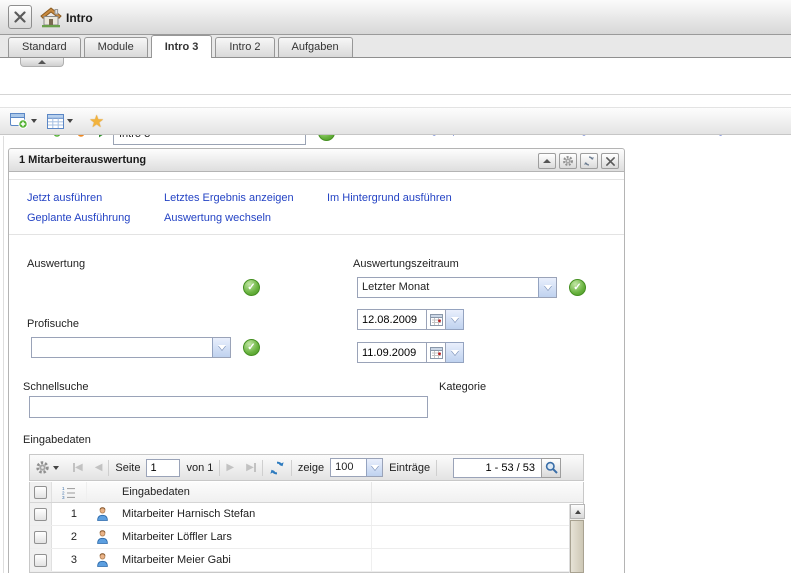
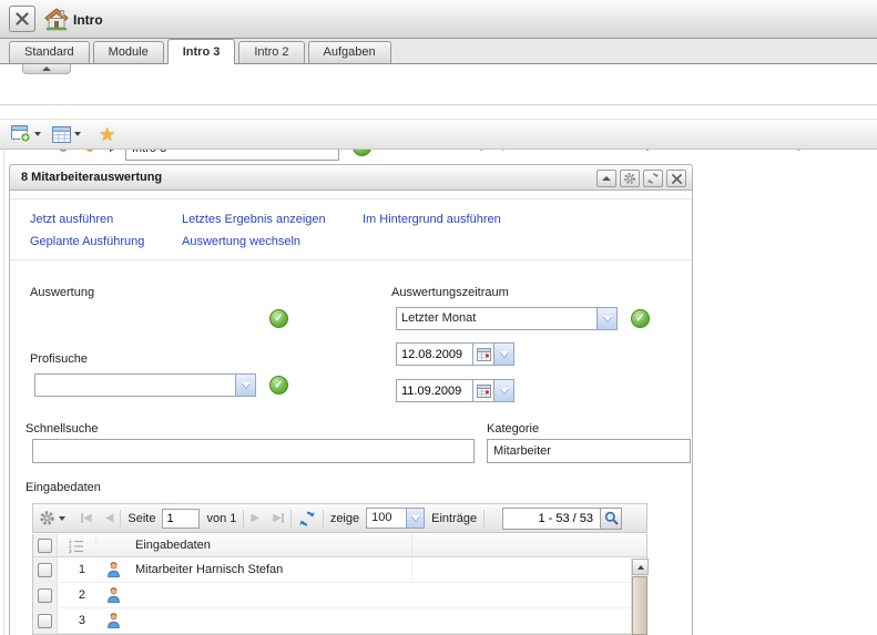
  Intro
  Standard
  Module
  Intro 3
  Intro 2
  Aufgaben
  ★
- 1 Mitarbeiterauswertung
+ 8 Mitarbeiterauswertung
  Jetzt ausführen
  Letztes Ergebnis anzeigen
  Im Hintergrund ausführen
  Geplante Ausführung
  Auswertung wechseln
  Auswertung
  ✓
  Auswertungszeitraum
  Letzter Monat
  ✓
  12.08.2009
  Profisuche
  ✓
  11.09.2009
  Schnellsuche
  Kategorie
+ Mitarbeiter
  Eingabedaten
  ◀
  ◀
  Seite
  1
  von 1
  ▶
  ▶
  zeige
  100
  Einträge
  1 - 53 / 53
  Eingabedaten
  1
  Mitarbeiter Harnisch Stefan
  2
- Mitarbeiter Löffler Lars
  3
- Mitarbeiter Meier Gabi
